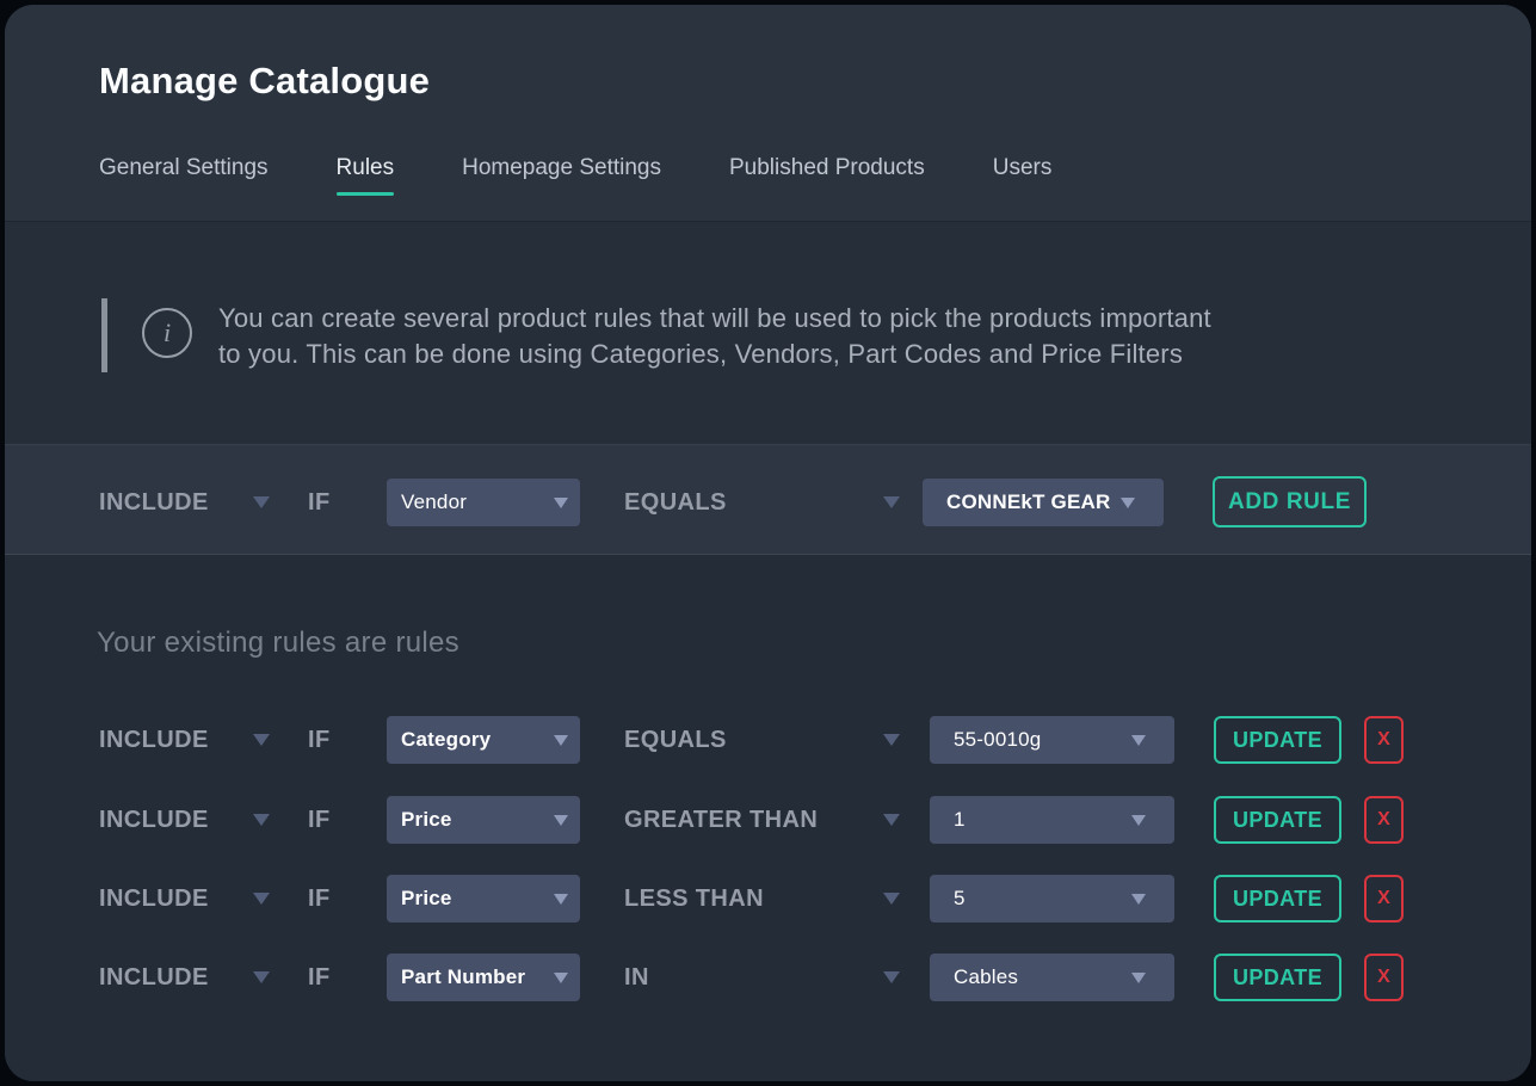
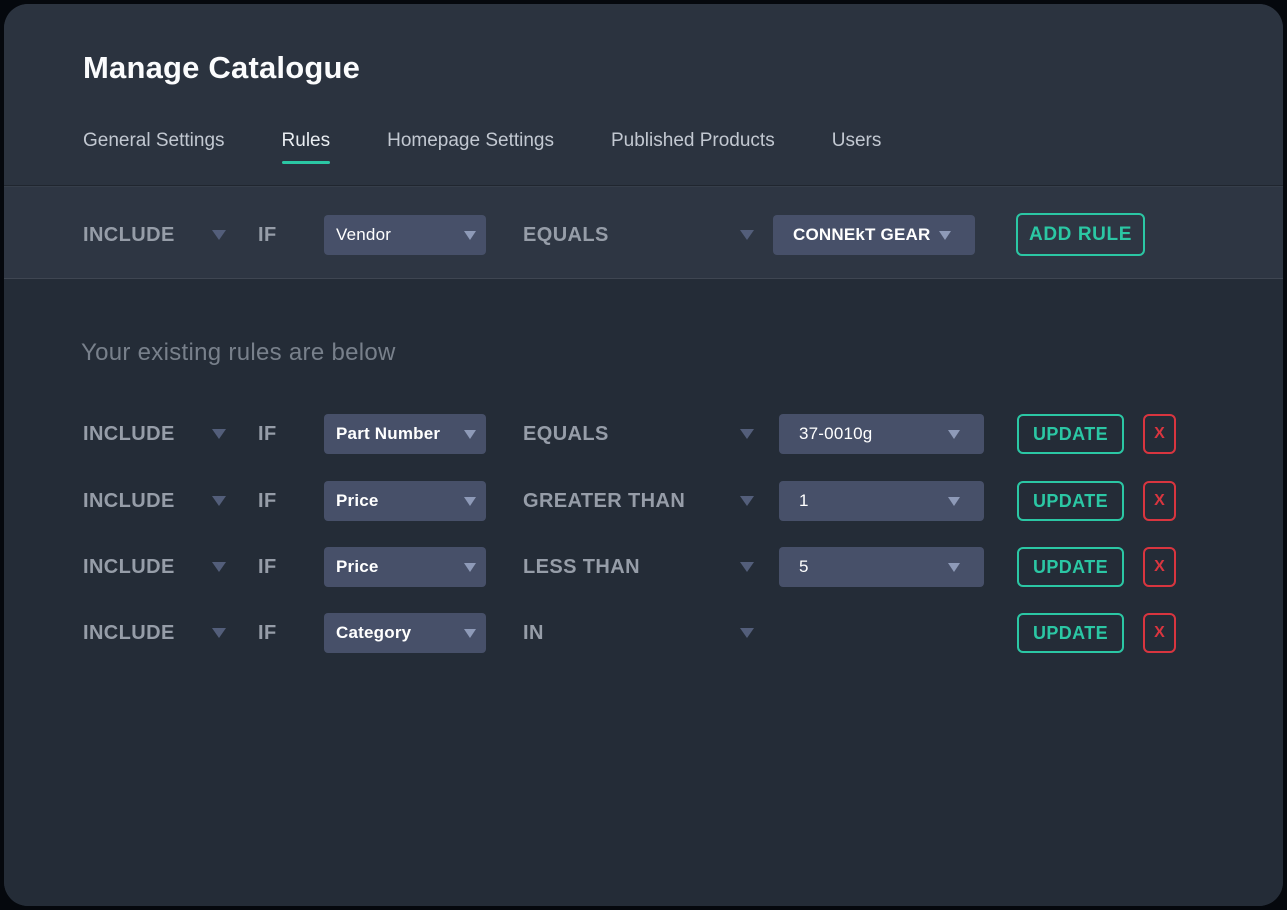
  Manage Catalogue
  General Settings
  Rules
  Homepage Settings
  Published Products
  Users
- i
- You can create several product rules that will be used to pick the products important
- to you. This can be done using Categories, Vendors, Part Codes and Price Filters
  INCLUDE
  IF
  Vendor
  EQUALS
  CONNEkT GEAR
  ADD RULE
- Your existing rules are rules
+ Your existing rules are below
  INCLUDE
  IF
- Category
+ Part Number
  EQUALS
- 55-0010g
+ 37-0010g
  UPDATE
  X
  INCLUDE
  IF
  Price
  GREATER THAN
  1
  UPDATE
  X
  INCLUDE
  IF
  Price
  LESS THAN
  5
  UPDATE
  X
  INCLUDE
  IF
- Part Number
+ Category
  IN
- Cables
  UPDATE
  X
